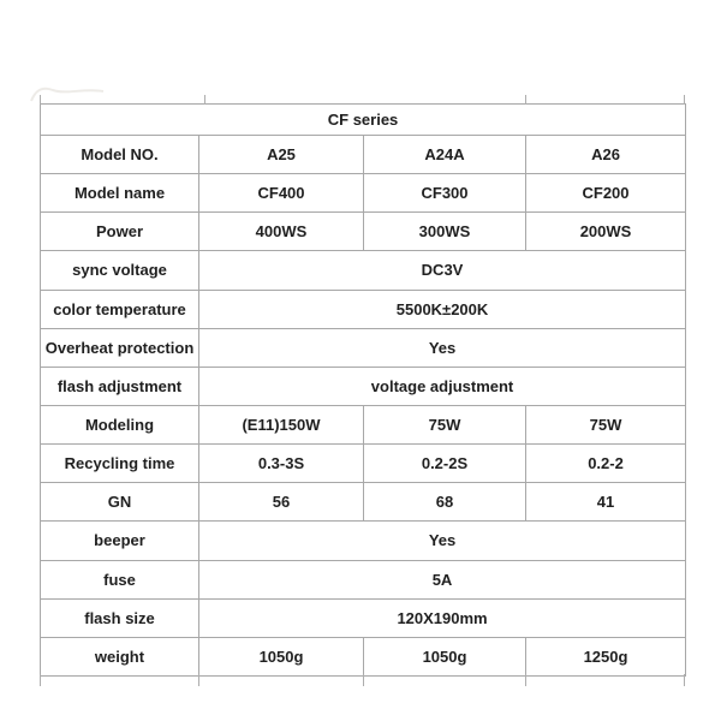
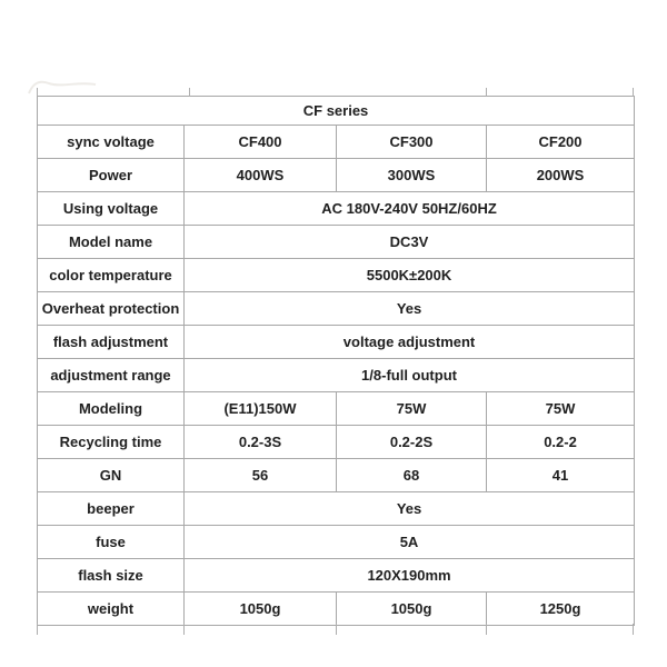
  CF series
- Model NO.	A25	A24A	A26
- Model name	CF400	CF300	CF200
+ sync voltage	CF400	CF300	CF200
  Power	400WS	300WS	200WS
+ Using voltage	AC 180V-240V 50HZ/60HZ
- sync voltage	DC3V
+ Model name	DC3V
  color temperature	5500K±200K
  Overheat protection	Yes
  flash adjustment	voltage adjustment
+ adjustment range	1/8-full output
  Modeling	(E11)150W	75W	75W
- Recycling time	0.3-3S	0.2-2S	0.2-2
+ Recycling time	0.2-3S	0.2-2S	0.2-2
  GN	56	68	41
  beeper	Yes
  fuse	5A
  flash size	120X190mm
  weight	1050g	1050g	1250g
